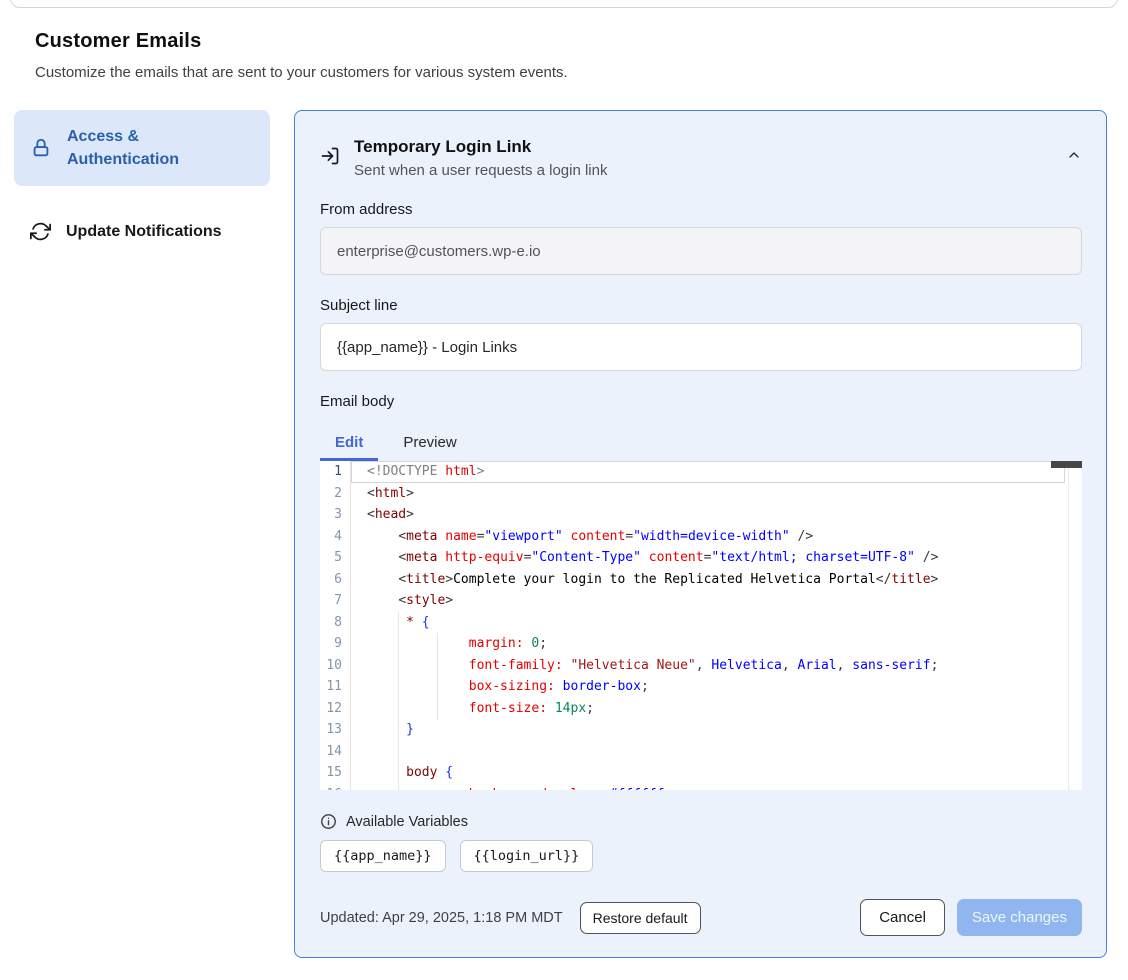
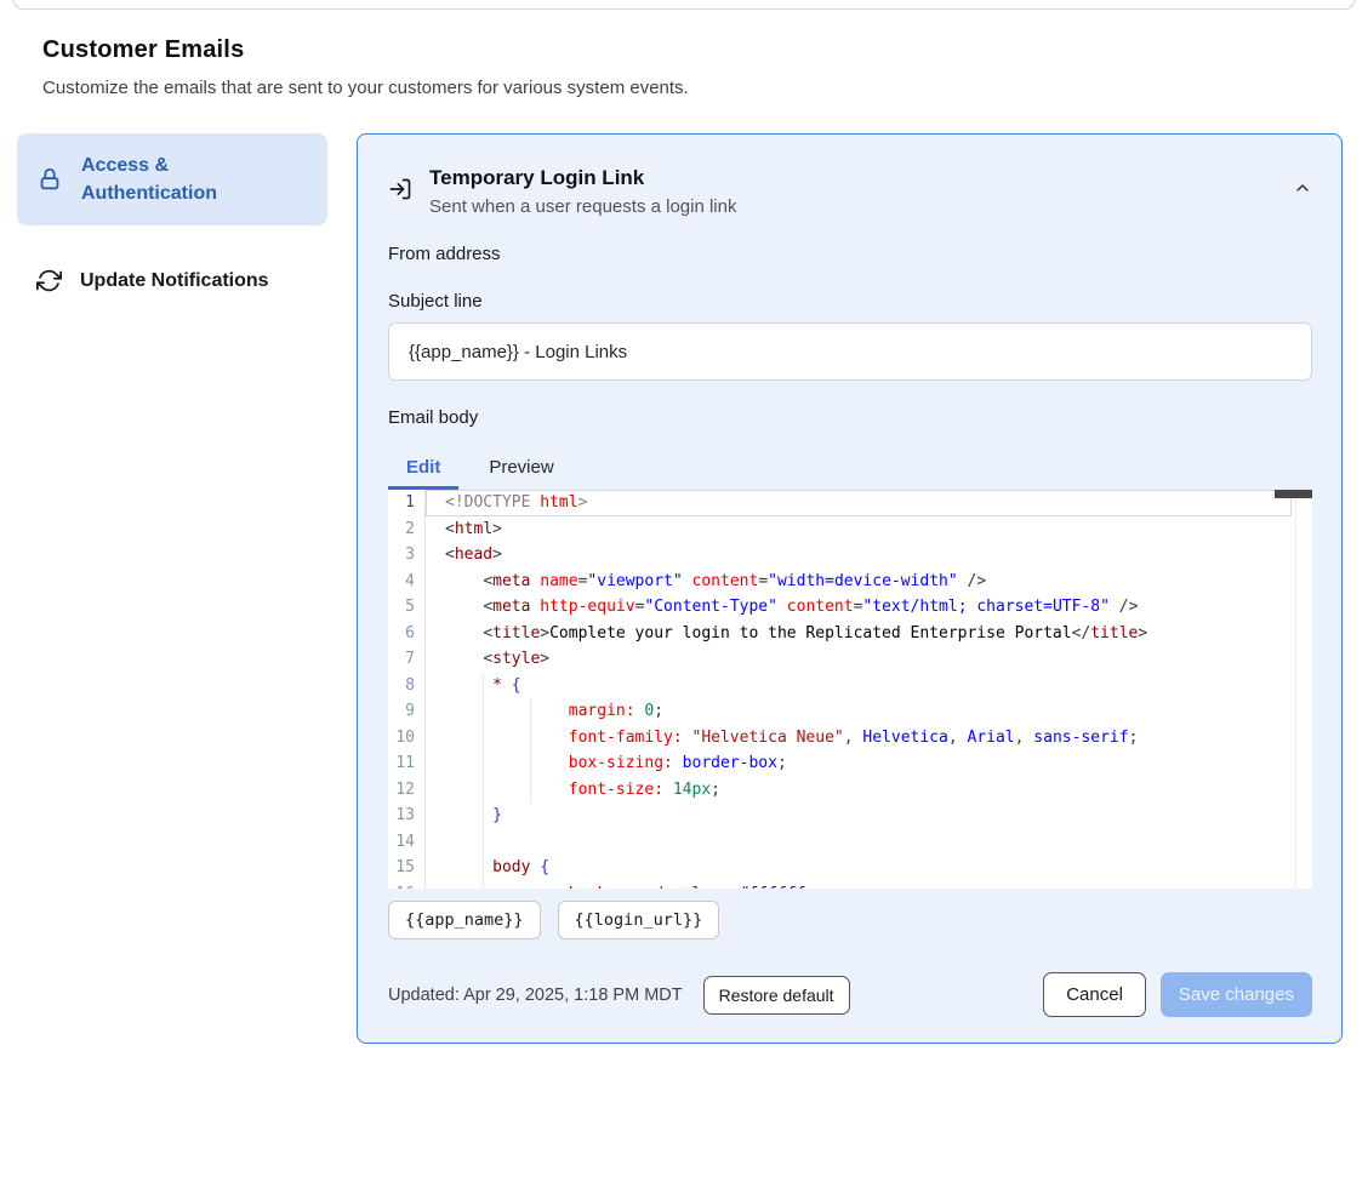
  Customer Emails
  Customize the emails that are sent to your customers for various system events.
  Access & Authentication
  Update Notifications
  Temporary Login Link
  Sent when a user requests a login link
  From address
- enterprise@customers.wp-e.io
  Subject line
  {{app_name}} - Login Links
  Email body
  Edit
  Preview
  1
  <!DOCTYPE html>
  2
  <html>
  3
  <head>
  4
  <meta name="viewport" content="width=device-width" />
  5
  <meta http-equiv="Content-Type" content="text/html; charset=UTF-8" />
  6
- <title>Complete your login to the Replicated Helvetica Portal</title>
+ <title>Complete your login to the Replicated Enterprise Portal</title>
  7
  <style>
  8
  * {
  9
  margin: 0;
  10
  font-family: "Helvetica Neue", Helvetica, Arial, sans-serif;
  11
  box-sizing: border-box;
  12
  font-size: 14px;
  13
  }
  14
  15
  body {
- Available Variables
  {{app_name}}
  {{login_url}}
  Updated: Apr 29, 2025, 1:18 PM MDT
  Restore default
  Cancel
  Save changes
